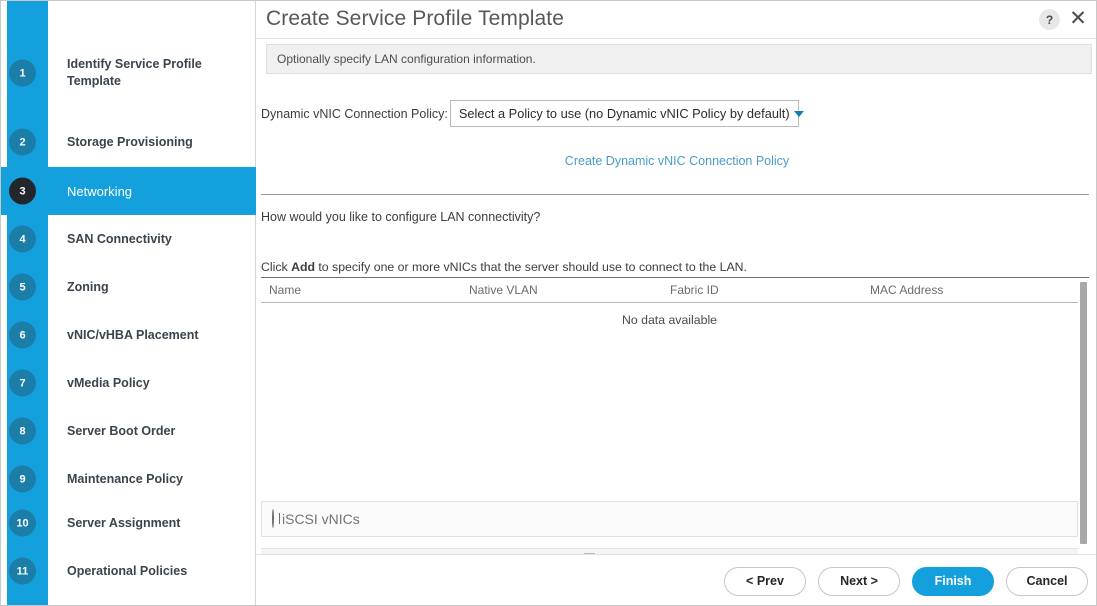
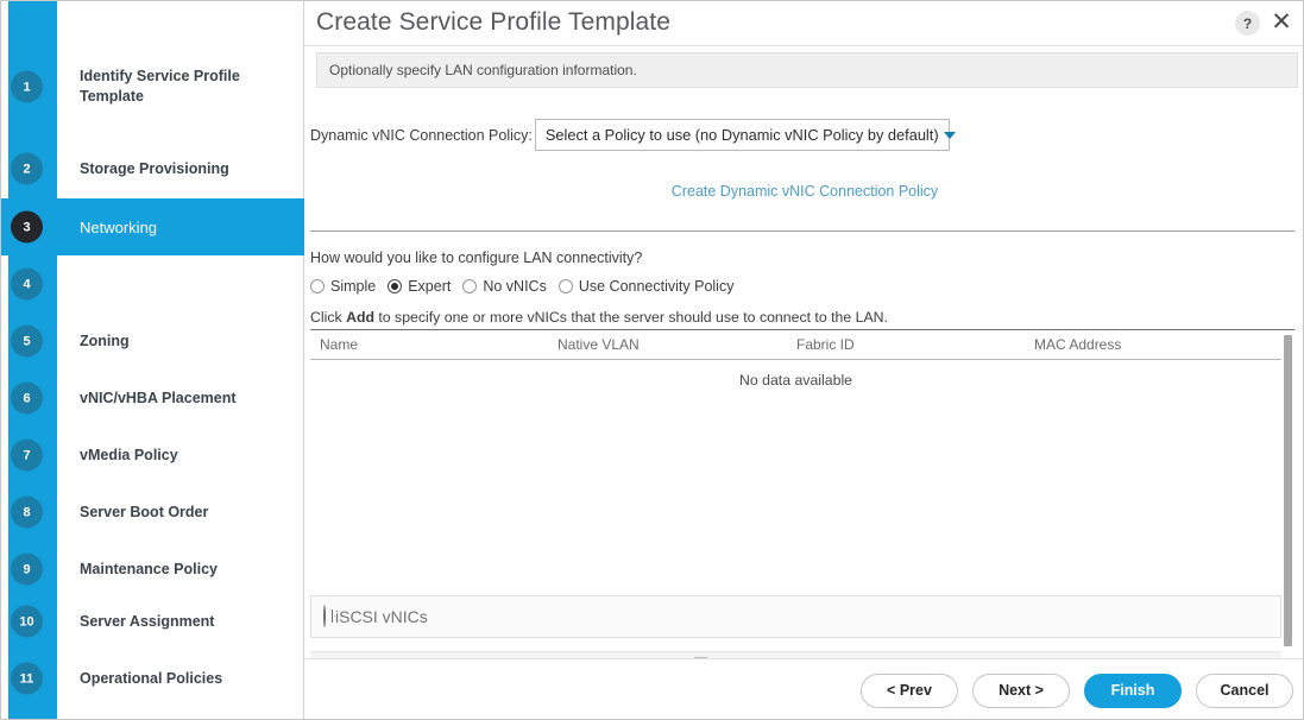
  1
  Identify Service Profile Template
  2
  Storage Provisioning
  3
  Networking
  4
- SAN Connectivity
  5
  Zoning
  6
  vNIC/vHBA Placement
  7
  vMedia Policy
  8
  Server Boot Order
  9
  Maintenance Policy
  10
  Server Assignment
  11
  Operational Policies
  Create Service Profile Template
  ?
  ✕
  Optionally specify LAN configuration information.
  Dynamic vNIC Connection Policy:
  Select a Policy to use (no Dynamic vNIC Policy by default)
  Create Dynamic vNIC Connection Policy
  How would you like to configure LAN connectivity?
+ Simple
+ Expert
+ No vNICs
+ Use Connectivity Policy
  Click Add to specify one or more vNICs that the server should use to connect to the LAN.
  Name
  Native VLAN
  Fabric ID
  MAC Address
  No data available
  iSCSI vNICs
  < Prev
  Next >
  Finish
  Cancel
